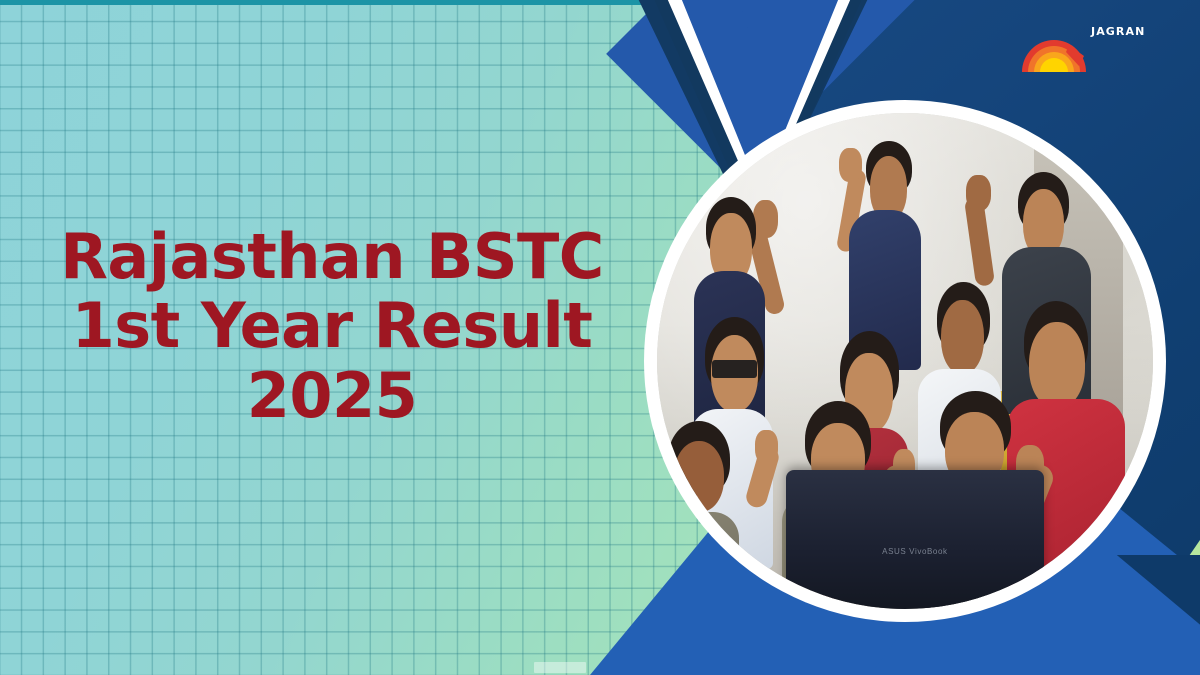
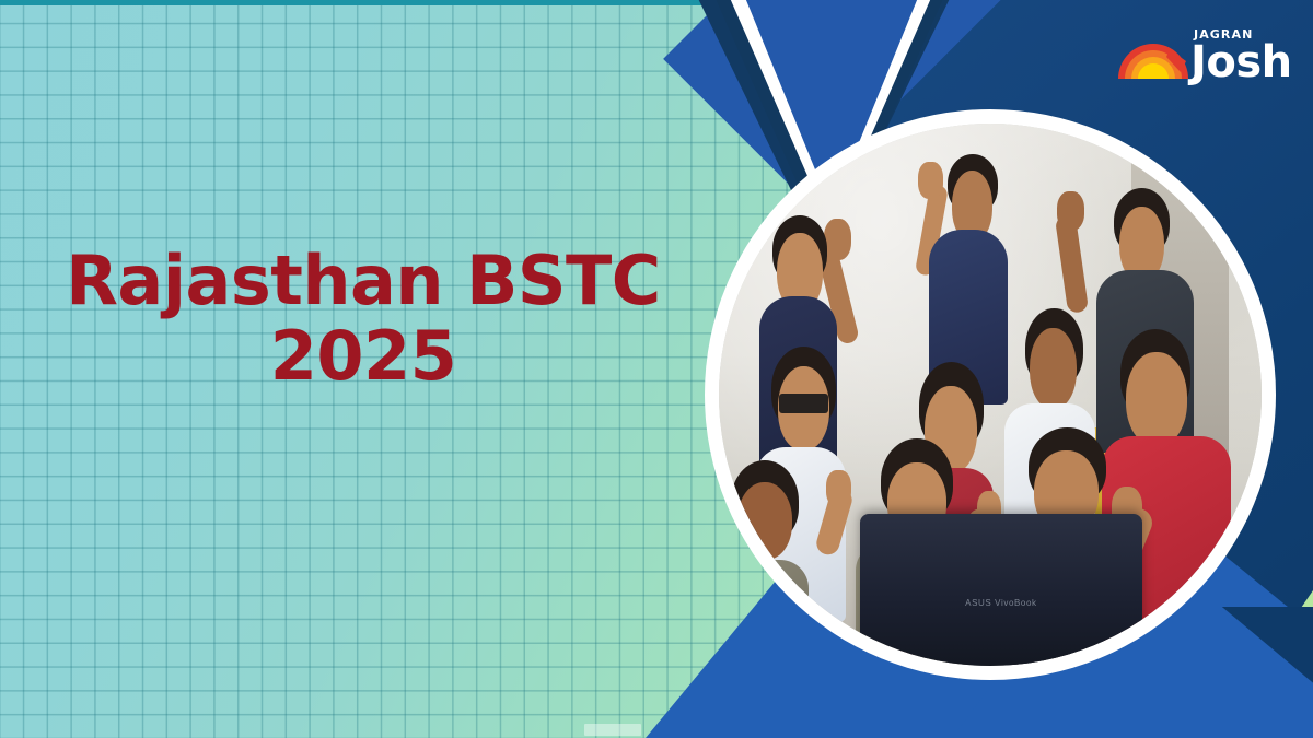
  ASUS VivoBook
  Rajasthan BSTC
- 1st Year Result
  2025
  JAGRAN
+ Josh
